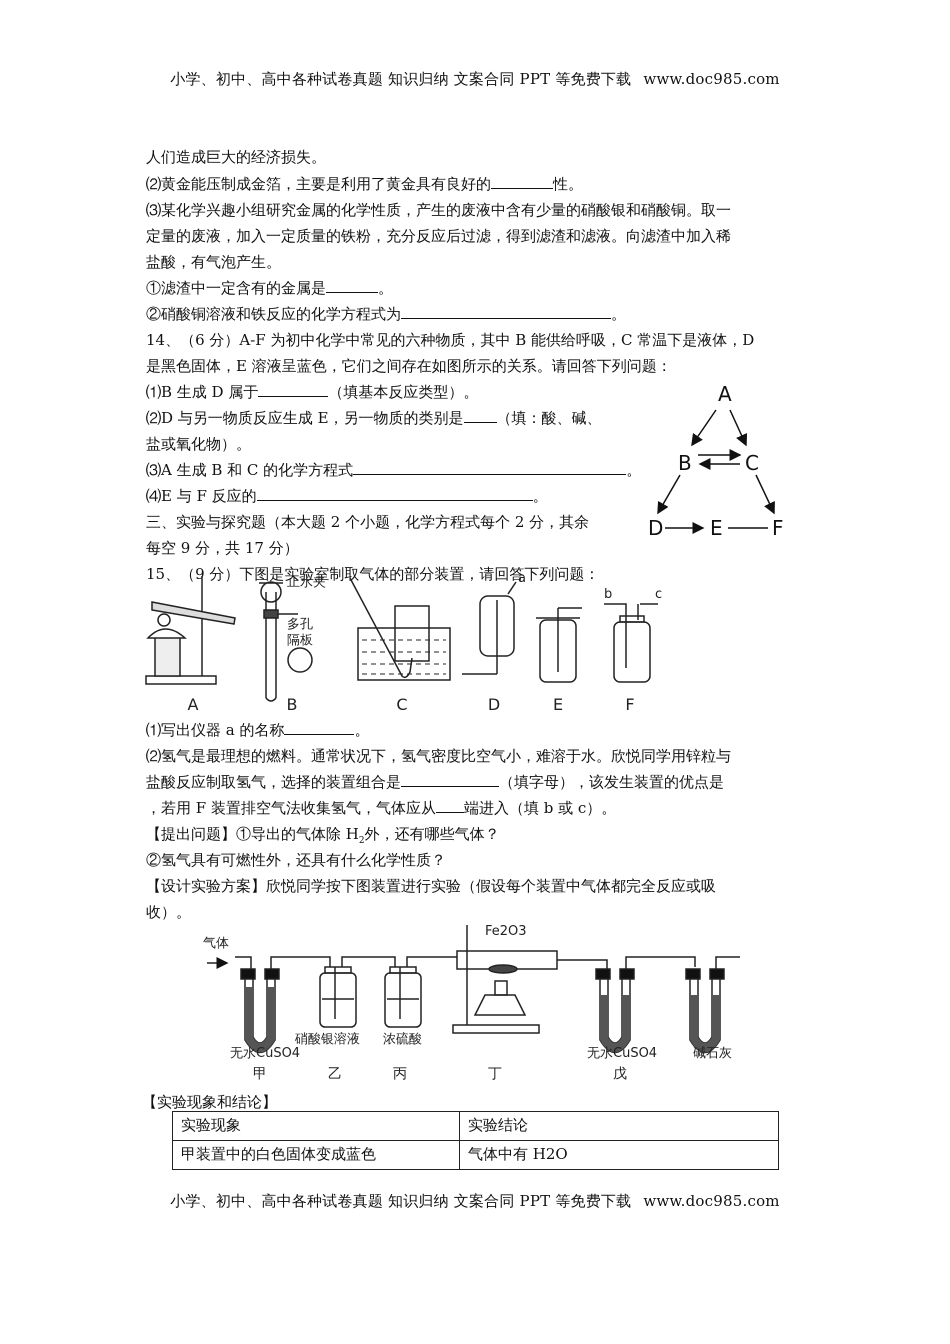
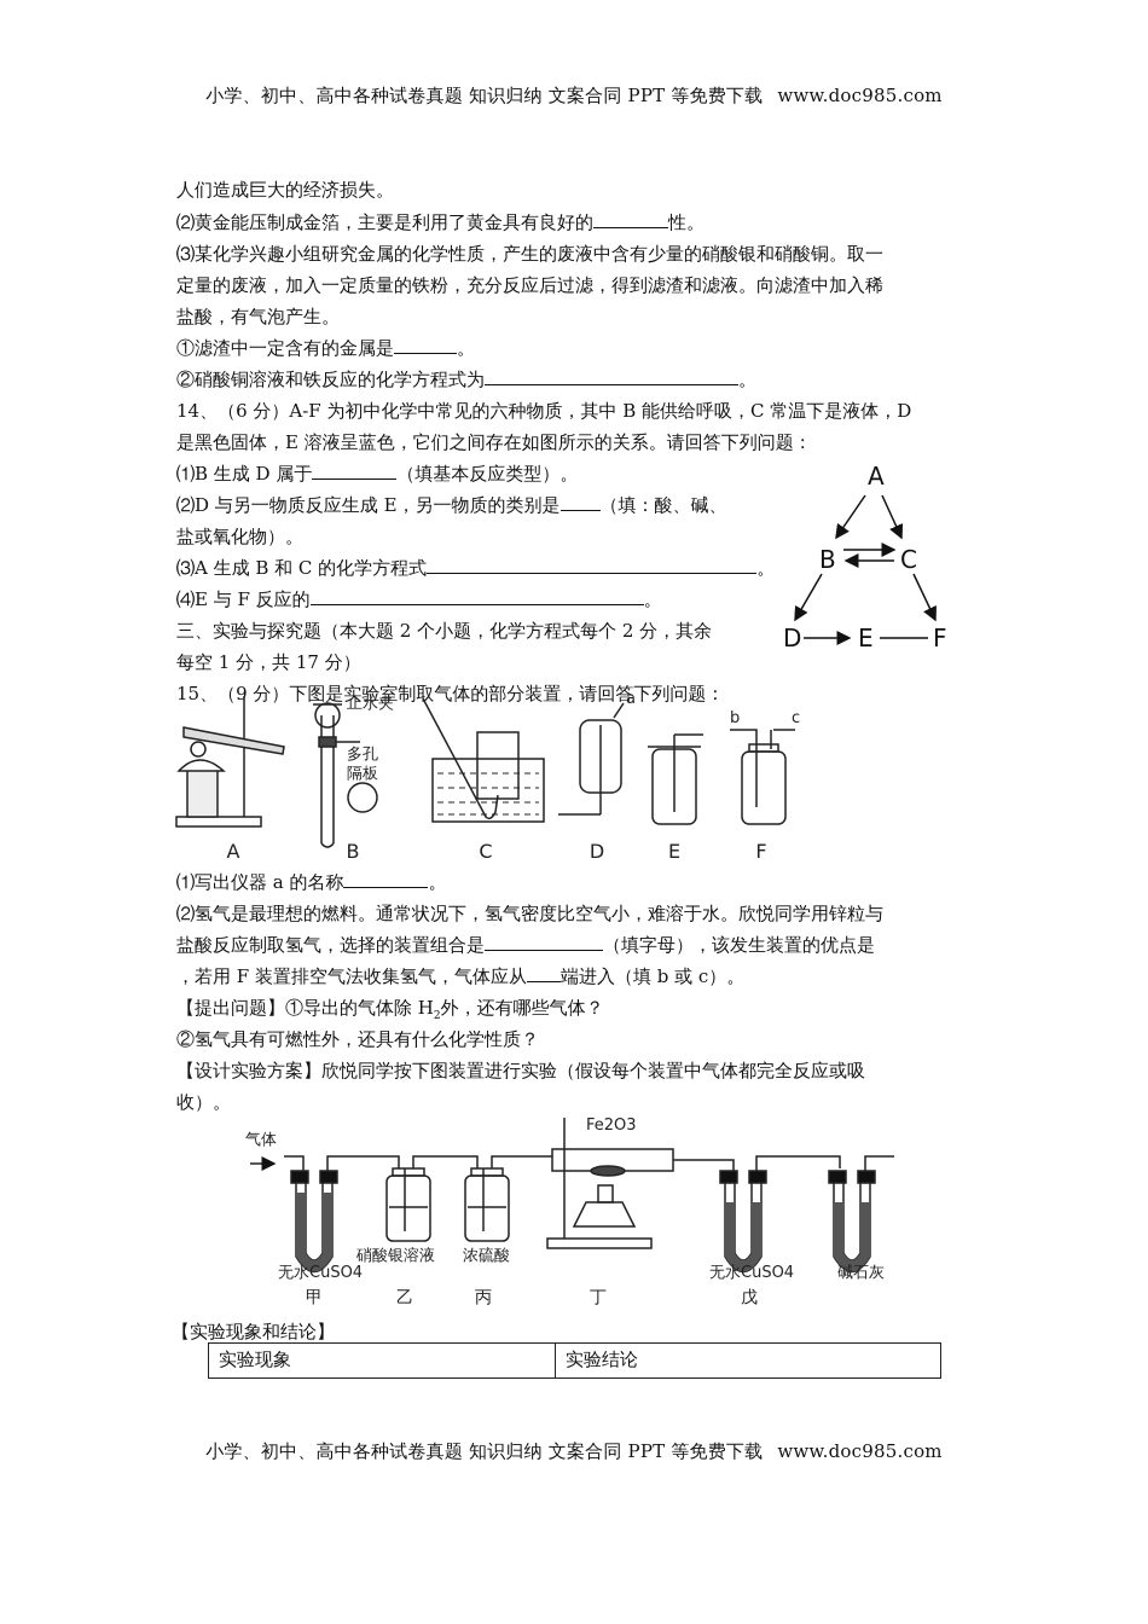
  小学、初中、高中各种试卷真题 知识归纳 文案合同 PPT 等免费下载 www.doc985.com
  人们造成巨大的经济损失。
  ⑵黄金能压制成金箔，主要是利用了黄金具有良好的 性。
  ⑶某化学兴趣小组研究金属的化学性质，产生的废液中含有少量的硝酸银和硝酸铜。取一
  定量的废液，加入一定质量的铁粉，充分反应后过滤，得到滤渣和滤液。向滤渣中加入稀
  盐酸，有气泡产生。
  ①滤渣中一定含有的金属是 。
  ②硝酸铜溶液和铁反应的化学方程式为 。
  14、（6 分）A-F 为初中化学中常见的六种物质，其中 B 能供给呼吸，C 常温下是液体，D
  是黑色固体，E 溶液呈蓝色，它们之间存在如图所示的关系。请回答下列问题：
  ⑴B 生成 D 属于 （填基本反应类型）。
  ⑵D 与另一物质反应生成 E，另一物质的类别是 （填：酸、碱、
  盐或氧化物）。
  ⑶A 生成 B 和 C 的化学方程式 。
  ⑷E 与 F 反应的 。
  A
  B
  C
  D
  E
  F
  三、实验与探究题（本大题 2 个小题，化学方程式每个 2 分，其余
- 每空 9 分，共 17 分）
+ 每空 1 分，共 17 分）
  15、（9 分）下图是实验室制取气体的部分装置，请回答下列问题：
  A
  B
  C
  D
  E
  F
  止水夹
  多孔
  隔板
  a
  b
  c
  ⑴写出仪器 a 的名称 。
  ⑵氢气是最理想的燃料。通常状况下，氢气密度比空气小，难溶于水。欣悦同学用锌粒与
  盐酸反应制取氢气，选择的装置组合是 （填字母），该发生装置的优点是
  ，若用 F 装置排空气法收集氢气，气体应从 端进入（填 b 或 c）。
  【提出问题】①导出的气体除 H2外，还有哪些气体？
  ②氢气具有可燃性外，还具有什么化学性质？
  【设计实验方案】欣悦同学按下图装置进行实验（假设每个装置中气体都完全反应或吸
  收）。
  气体
  Fe2O3
  无水CuSO4
  硝酸银溶液
  浓硫酸
  无水CuSO4
  碱石灰
  甲
  乙
  丙
  丁
  戊
  【实验现象和结论】
  实验现象	实验结论
- 甲装置中的白色固体变成蓝色	气体中有 H2O
  小学、初中、高中各种试卷真题 知识归纳 文案合同 PPT 等免费下载 www.doc985.com
